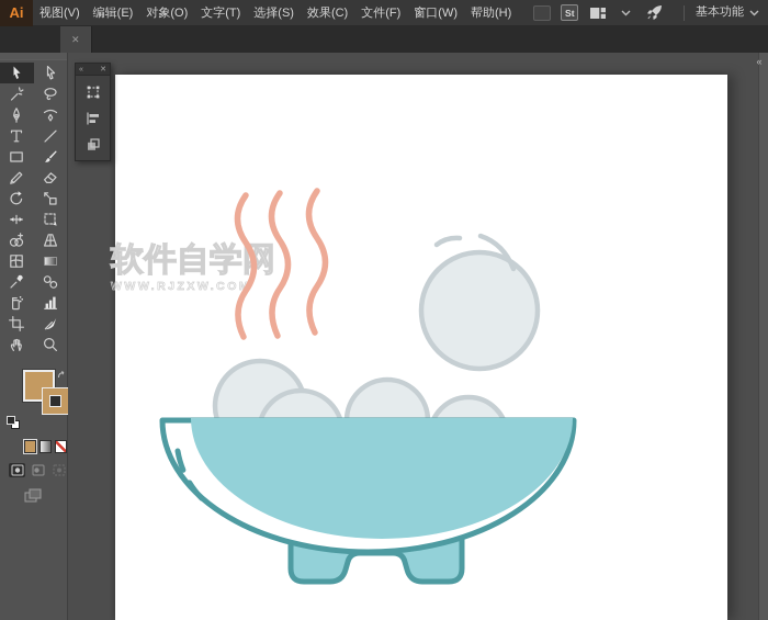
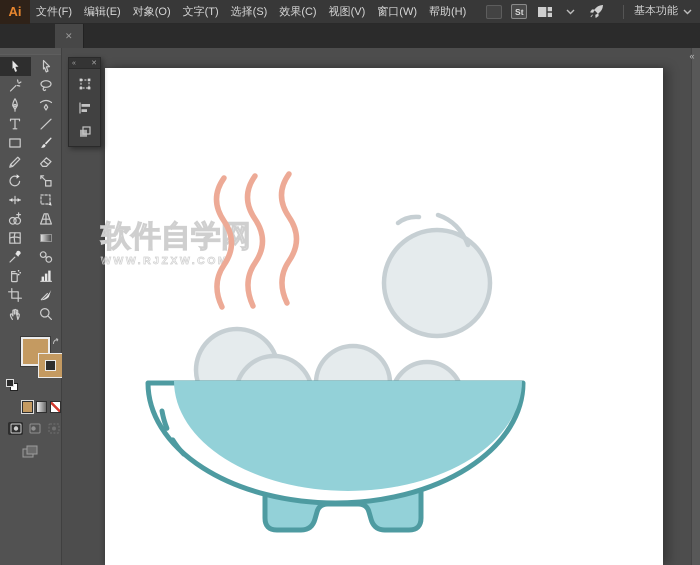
  Ai
- 视图(V)
+ 文件(F)
  编辑(E)
  对象(O)
  文字(T)
  选择(S)
  效果(C)
- 文件(F)
+ 视图(V)
  窗口(W)
  帮助(H)
  St
  基本功能
  ✕
  软件自学网
  WWW.RJZXW.CO
  «
